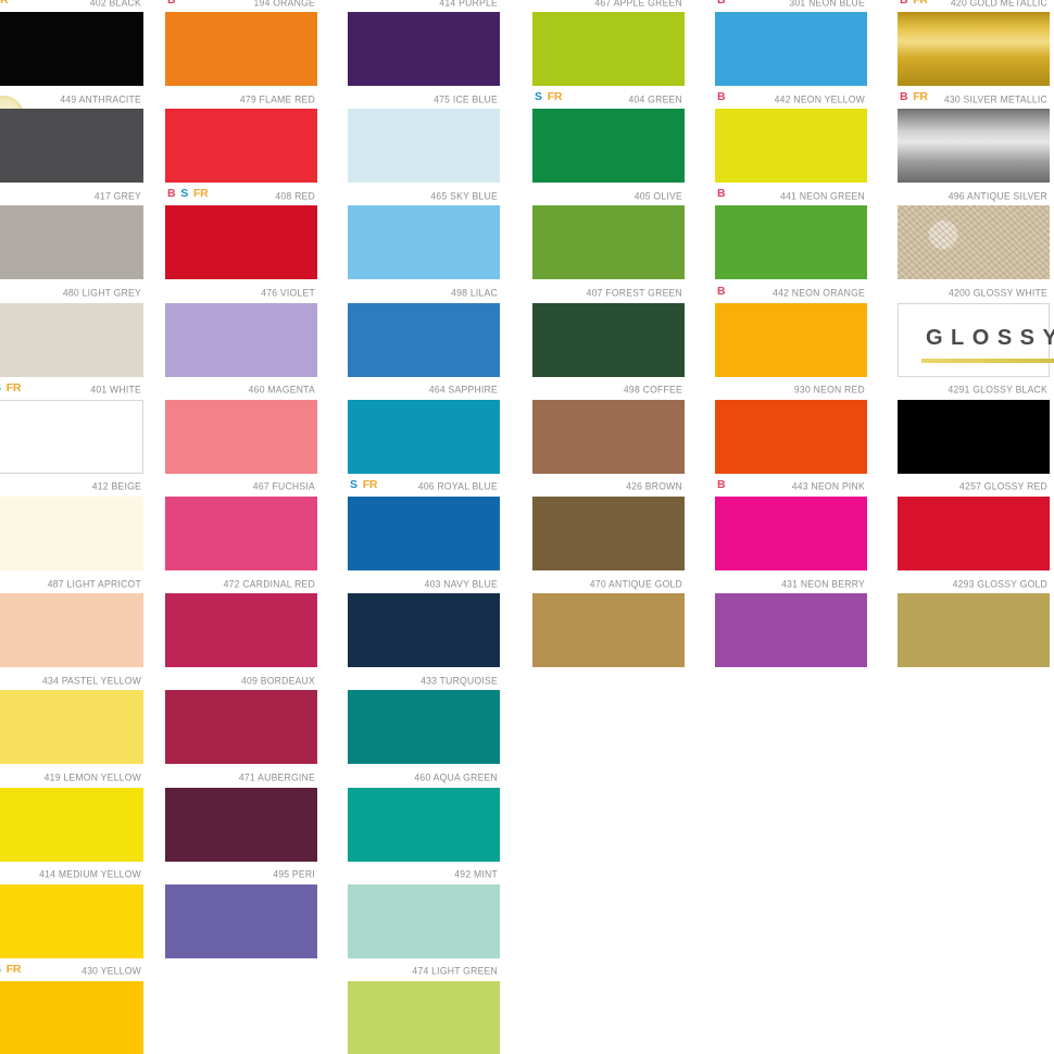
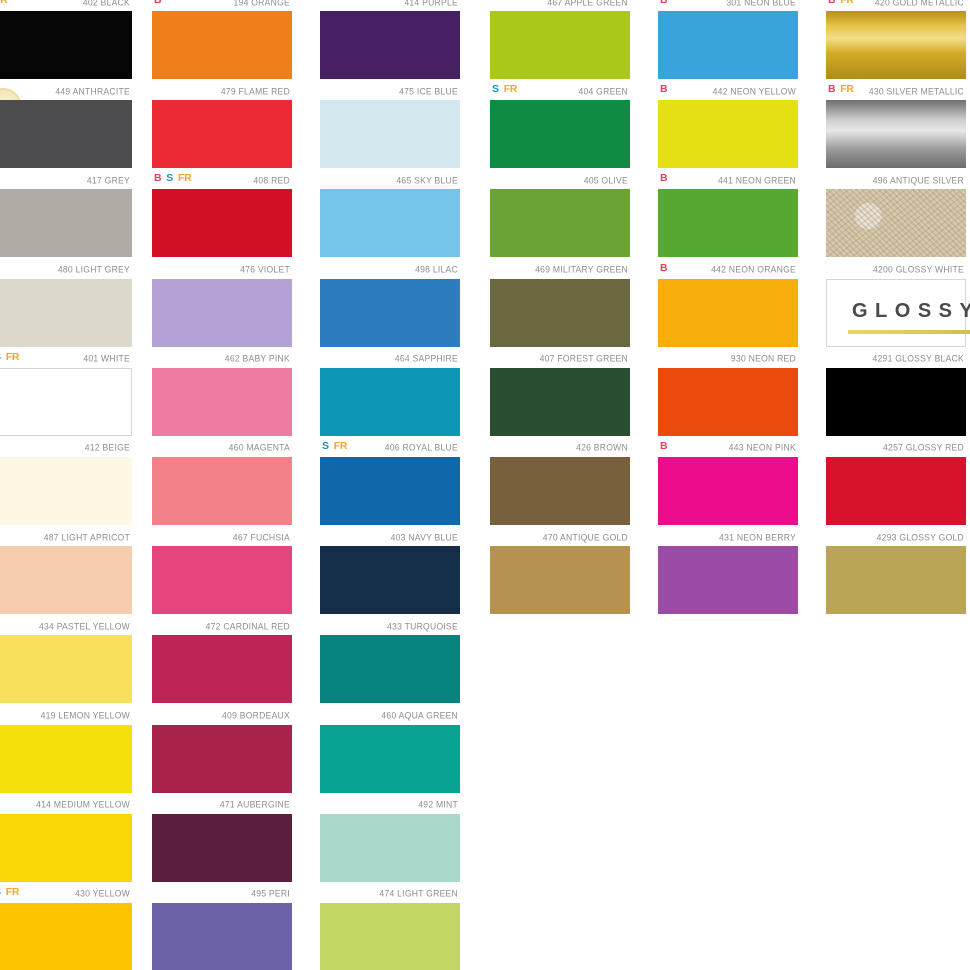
  402 BLACK
  449 ANTHRACITE
  417 GREY
  480 LIGHT GREY
  FR
  401 WHITE
  412 BEIGE
  487 LIGHT APRICOT
  434 PASTEL YELLOW
  419 LEMON YELLOW
  414 MEDIUM YELLOW
  FR
  430 YELLOW
  B
  194 ORANGE
  479 FLAME RED
  B
  S
  FR
  408 RED
  476 VIOLET
+ 462 BABY PINK
  460 MAGENTA
  467 FUCHSIA
  472 CARDINAL RED
  409 BORDEAUX
  471 AUBERGINE
  495 PERI
  414 PURPLE
  475 ICE BLUE
  465 SKY BLUE
  498 LILAC
  464 SAPPHIRE
  S
  FR
  406 ROYAL BLUE
  403 NAVY BLUE
  433 TURQUOISE
  460 AQUA GREEN
  492 MINT
  474 LIGHT GREEN
  467 APPLE GREEN
  S
  FR
  404 GREEN
  405 OLIVE
+ 469 MILITARY GREEN
  407 FOREST GREEN
- 498 COFFEE
  426 BROWN
  470 ANTIQUE GOLD
  B
  301 NEON BLUE
  B
  442 NEON YELLOW
  B
  441 NEON GREEN
  B
  442 NEON ORANGE
  930 NEON RED
  B
  443 NEON PINK
  431 NEON BERRY
  B
  FR
  420 GOLD METALLIC
  B
  FR
  430 SILVER METALLIC
  496 ANTIQUE SILVER
  4200 GLOSSY WHITE
  4291 GLOSSY BLACK
  4257 GLOSSY RED
  4293 GLOSSY GOLD
  GLOSS
